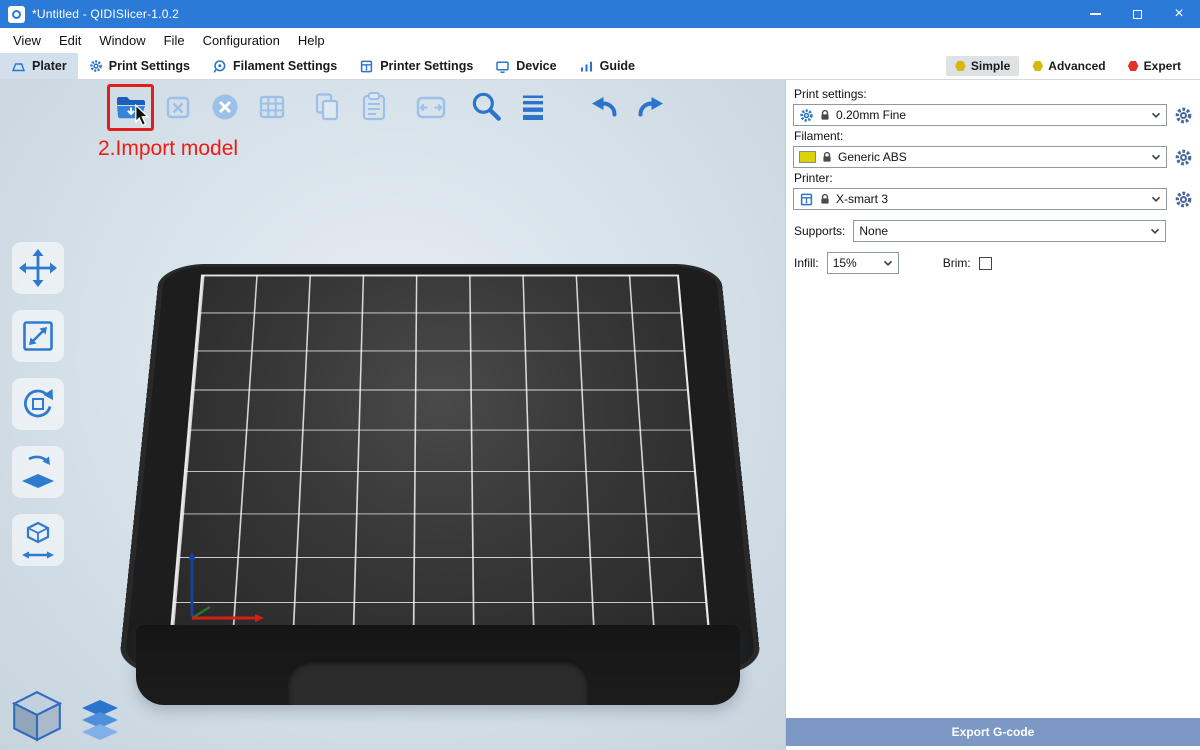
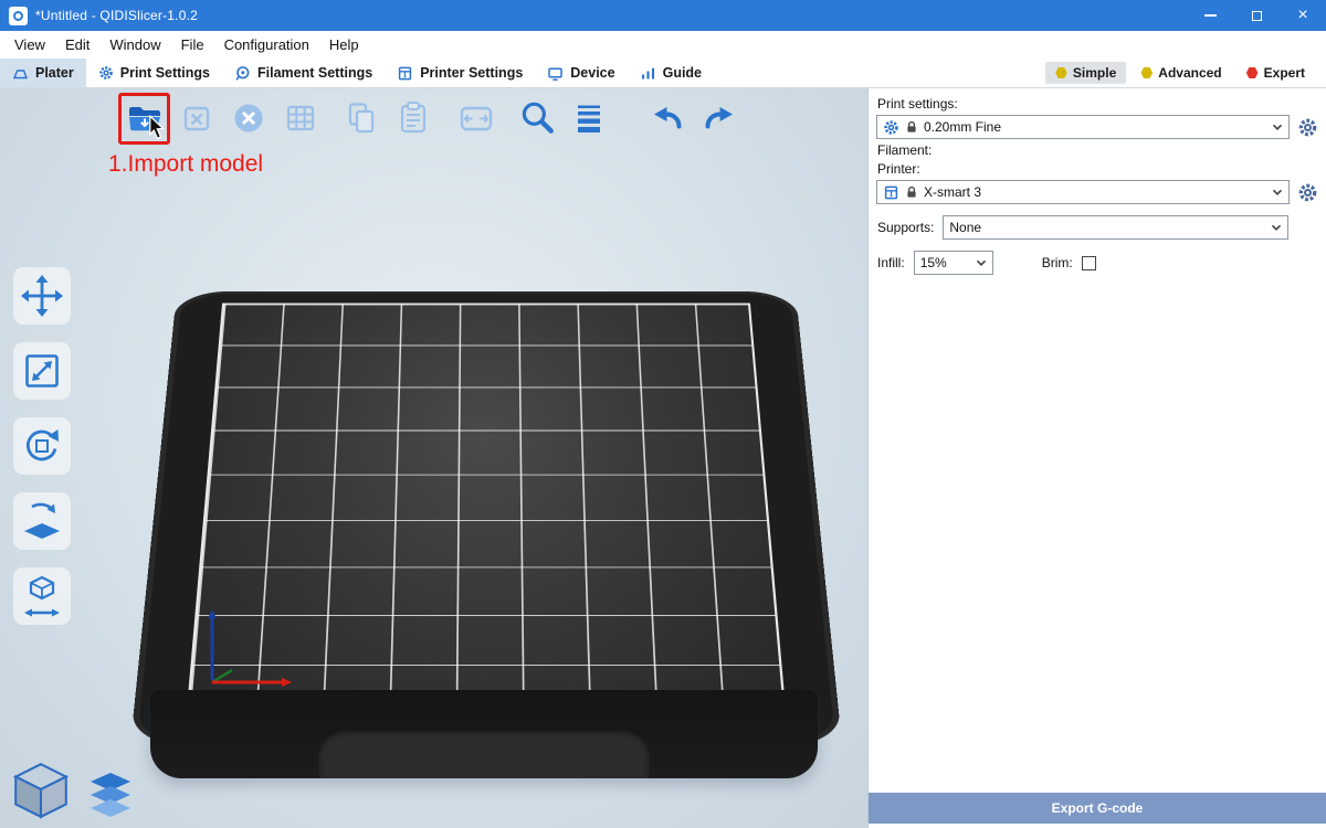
  *Untitled - QIDISlicer-1.0.2
  ×
  View
  Edit
  Window
  File
  Configuration
  Help
  Plater
  Print Settings
  Filament Settings
  Printer Settings
  Device
  Guide
  Simple
  Advanced
  Expert
- 2.Import model
+ 1.Import model
  Print settings:
  0.20mm Fine
  Filament:
- Generic ABS
  Printer:
  X-smart 3
  Supports:
  None
  Infill:
  15%
  Brim:
  Export G-code
